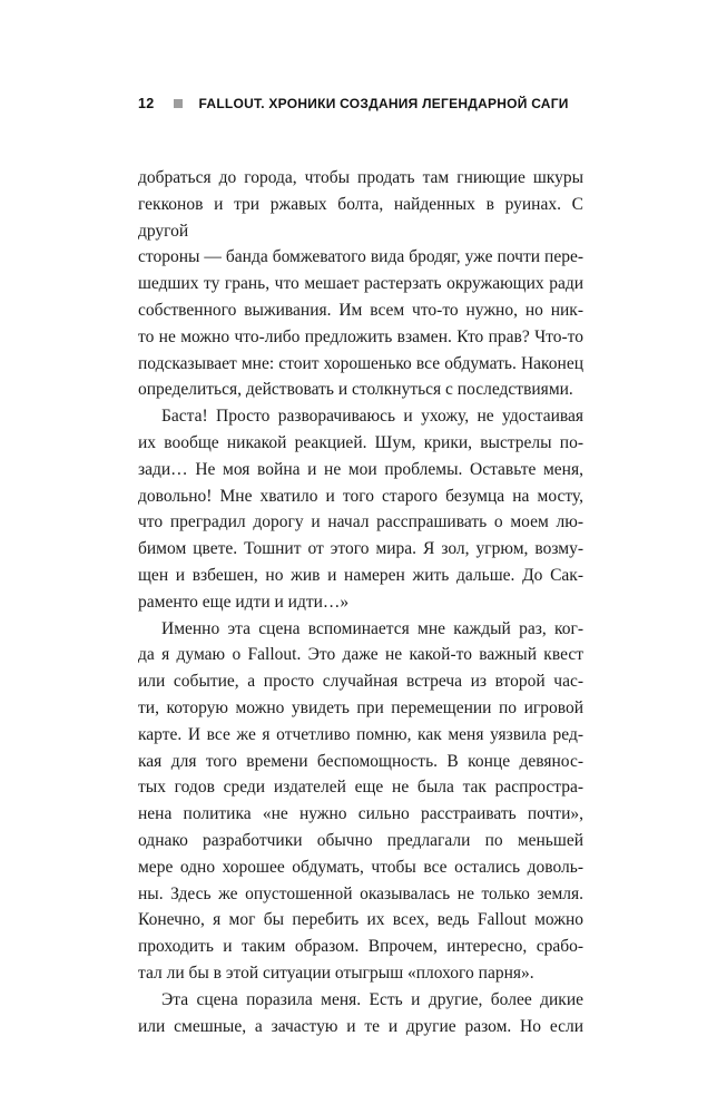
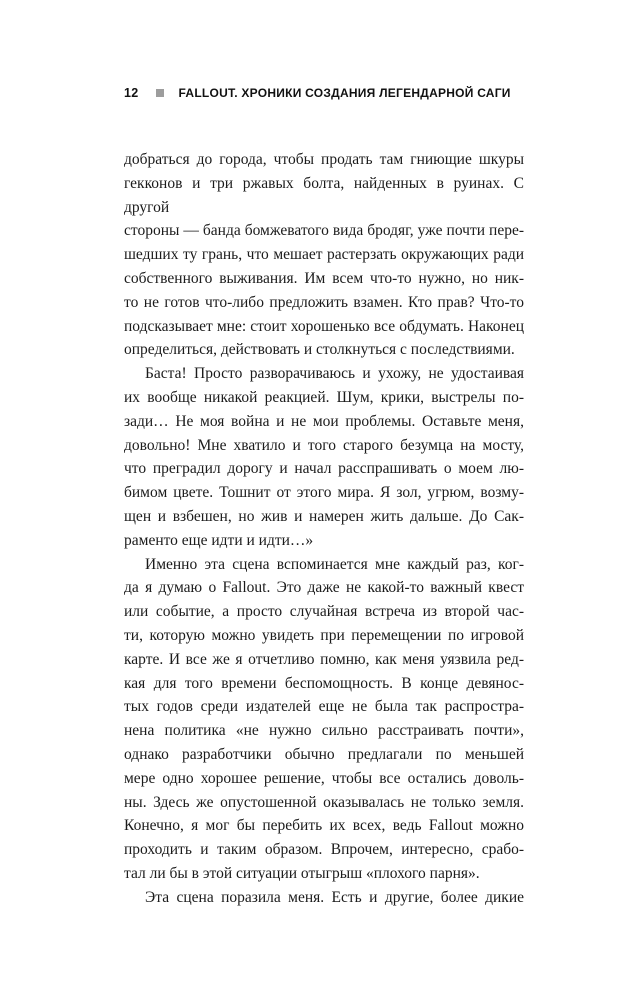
  12
  FALLOUT. ХРОНИКИ СОЗДАНИЯ ЛЕГЕНДАРНОЙ САГИ
  добраться до города, чтобы продать там гниющие шкуры
  гекконов и три ржавых болта, найденных в руинах. С другой
  стороны — банда бомжеватого вида бродяг, уже почти пере-
  шедших ту грань, что мешает растерзать окружающих ради
  собственного выживания. Им всем что-то нужно, но ник-
- то не можно что-либо предложить взамен. Кто прав? Что-то
+ то не готов что-либо предложить взамен. Кто прав? Что-то
  подсказывает мне: стоит хорошенько все обдумать. Наконец
  определиться, действовать и столкнуться с последствиями.
  Баста! Просто разворачиваюсь и ухожу, не удостаивая
  их вообще никакой реакцией. Шум, крики, выстрелы по-
  зади… Не моя война и не мои проблемы. Оставьте меня,
  довольно! Мне хватило и того старого безумца на мосту,
  что преградил дорогу и начал расспрашивать о моем лю-
  бимом цвете. Тошнит от этого мира. Я зол, угрюм, возму-
  щен и взбешен, но жив и намерен жить дальше. До Сак-
  раменто еще идти и идти…»
  Именно эта сцена вспоминается мне каждый раз, ког-
  да я думаю о Fallout. Это даже не какой-то важный квест
  или событие, а просто случайная встреча из второй час-
  ти, которую можно увидеть при перемещении по игровой
  карте. И все же я отчетливо помню, как меня уязвила ред-
  кая для того времени беспомощность. В конце девянос-
  тых годов среди издателей еще не была так распростра-
  нена политика «не нужно сильно расстраивать почти»,
  однако разработчики обычно предлагали по меньшей
- мере одно хорошее обдумать, чтобы все остались доволь-
+ мере одно хорошее решение, чтобы все остались доволь-
  ны. Здесь же опустошенной оказывалась не только земля.
  Конечно, я мог бы перебить их всех, ведь Fallout можно
  проходить и таким образом. Впрочем, интересно, срабо-
  тал ли бы в этой ситуации отыгрыш «плохого парня».
  Эта сцена поразила меня. Есть и другие, более дикие
- или смешные, а зачастую и те и другие разом. Но если
